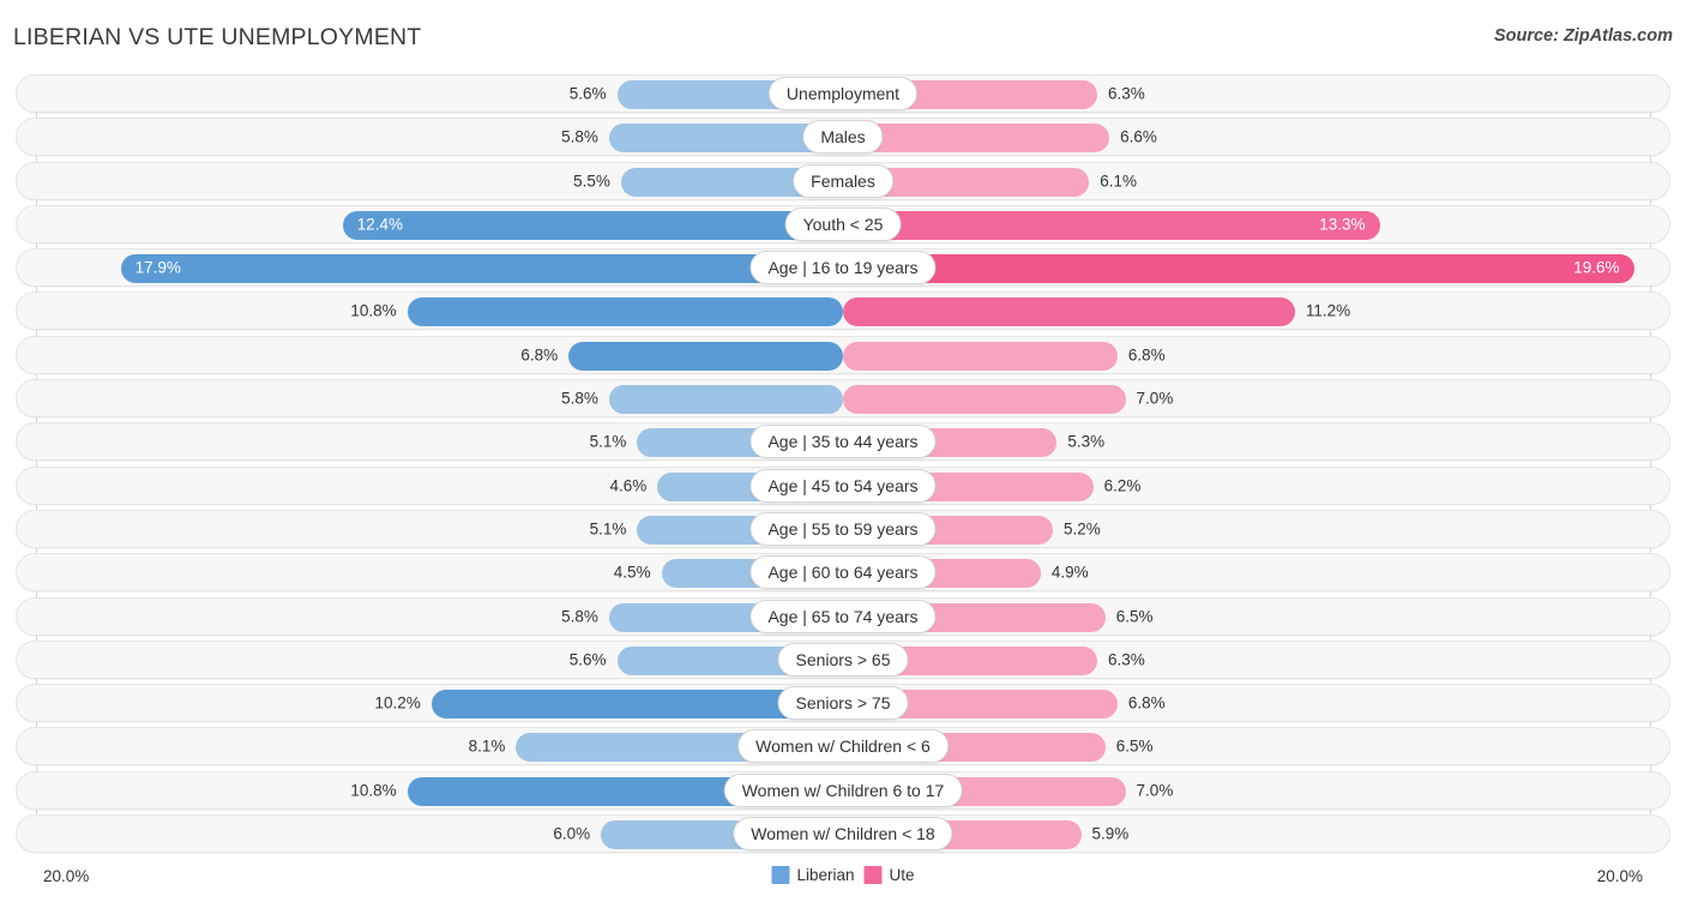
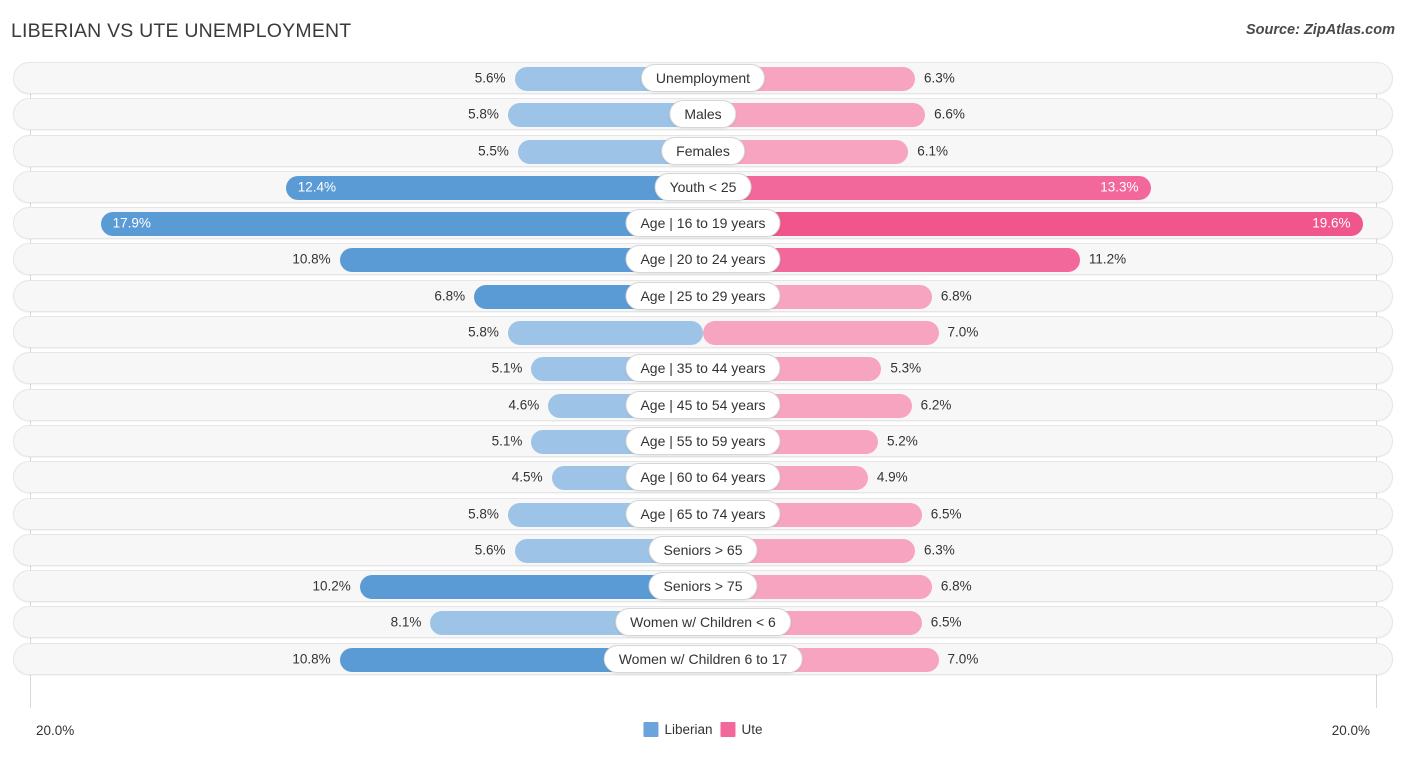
  LIBERIAN VS UTE UNEMPLOYMENT
  Source: ZipAtlas.com
  5.6%
  6.3%
  Unemployment
  5.8%
  6.6%
  Males
  5.5%
  6.1%
  Females
  12.4%
  13.3%
  Youth < 25
  17.9%
  19.6%
  Age | 16 to 19 years
  10.8%
  11.2%
+ Age | 20 to 24 years
  6.8%
  6.8%
+ Age | 25 to 29 years
  5.8%
  7.0%
  5.1%
  5.3%
  Age | 35 to 44 years
  4.6%
  6.2%
  Age | 45 to 54 years
  5.1%
  5.2%
  Age | 55 to 59 years
  4.5%
  4.9%
  Age | 60 to 64 years
  5.8%
  6.5%
  Age | 65 to 74 years
  5.6%
  6.3%
  Seniors > 65
  10.2%
  6.8%
  Seniors > 75
  8.1%
  6.5%
  Women w/ Children < 6
  10.8%
  7.0%
  Women w/ Children 6 to 17
- 6.0%
- 5.9%
- Women w/ Children < 18
  20.0%
  20.0%
  Liberian
  Ute
